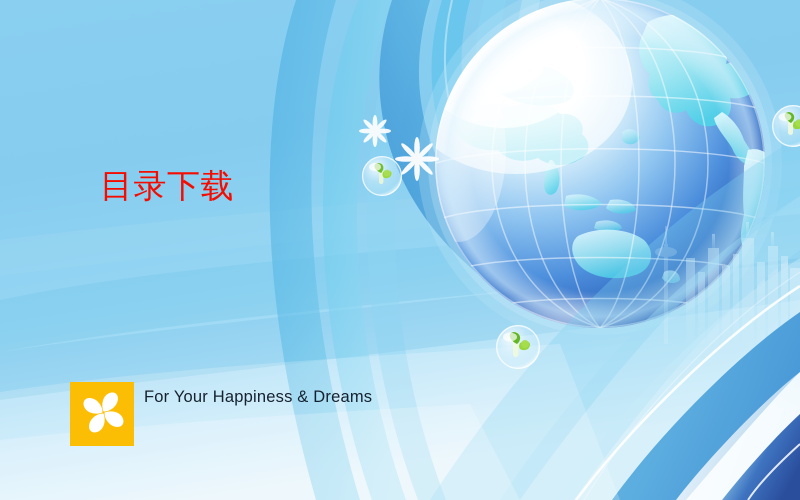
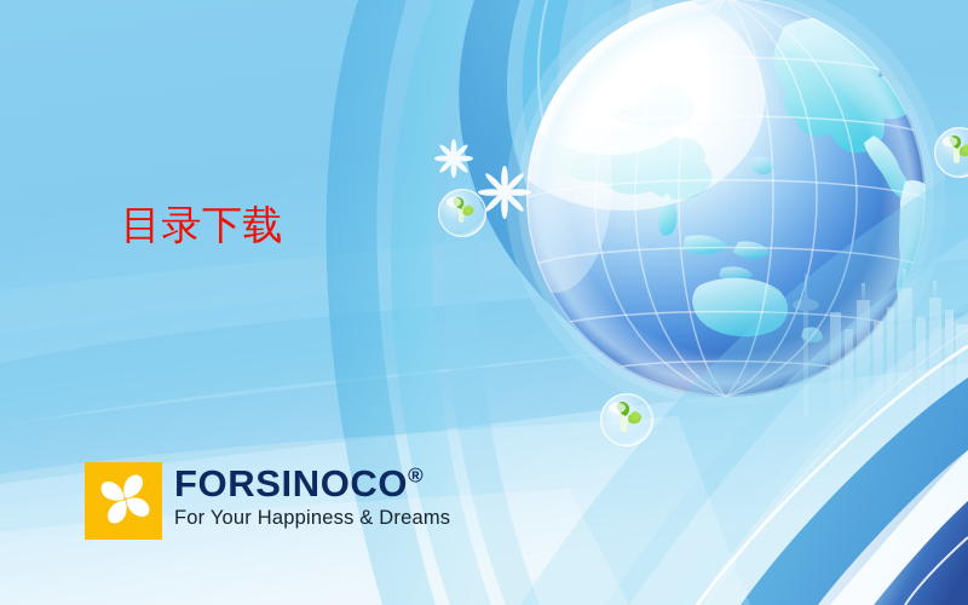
  目录下载
+ FORSINOCO®
  For Your Happiness & Dreams
